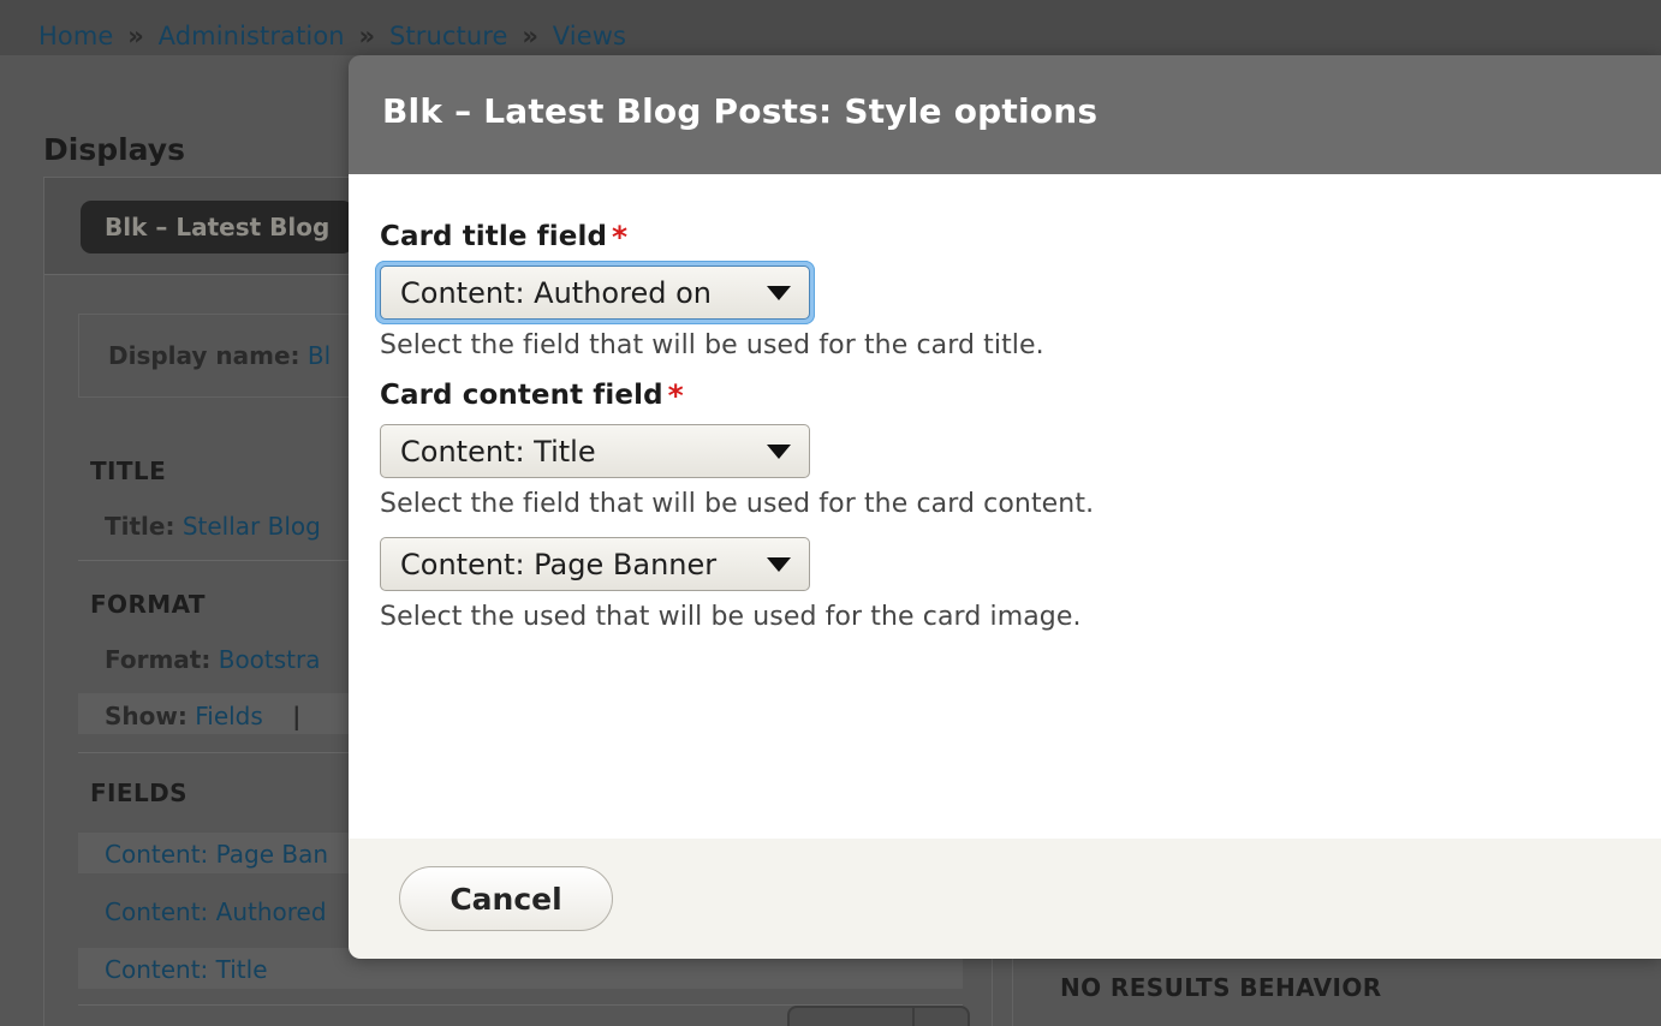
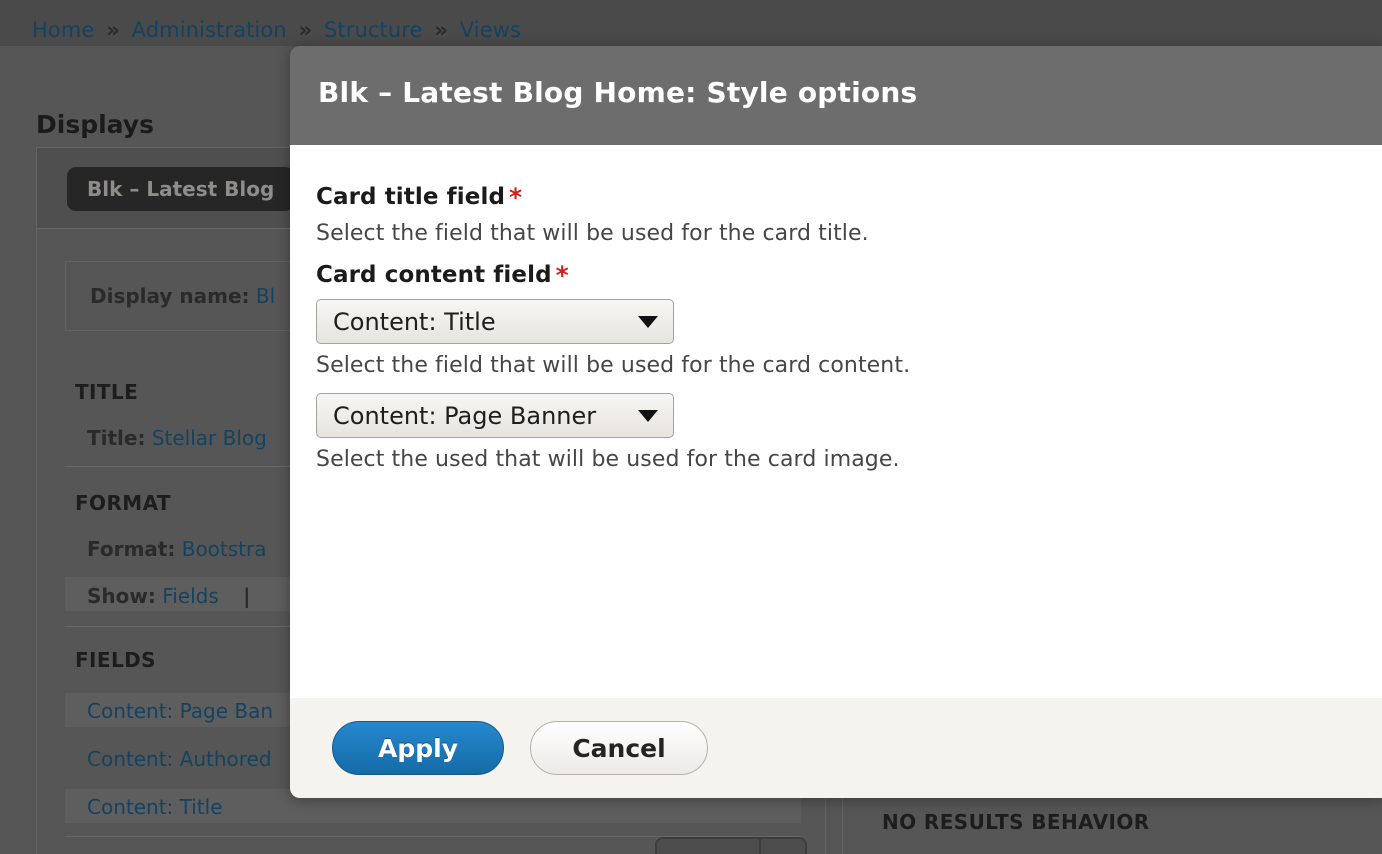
  Home » Administration » Structure » Views
  Displays
  Blk – Latest Blog
  Display name: Bl
  TITLE
  Title: Stellar Blog
  FORMAT
  Format: Bootstra
  Show: Fields |
  FIELDS
  Content: Page Ban
  Content: Authored
  Content: Title
  NO RESULTS BEHAVIOR
- Blk – Latest Blog Posts: Style options
+ Blk – Latest Blog Home: Style options
  Card title field *
- Content: Authored on
  Select the field that will be used for the card title.
  Card content field *
  Content: Title
  Select the field that will be used for the card content.
  Content: Page Banner
  Select the used that will be used for the card image.
+ Apply
  Cancel
